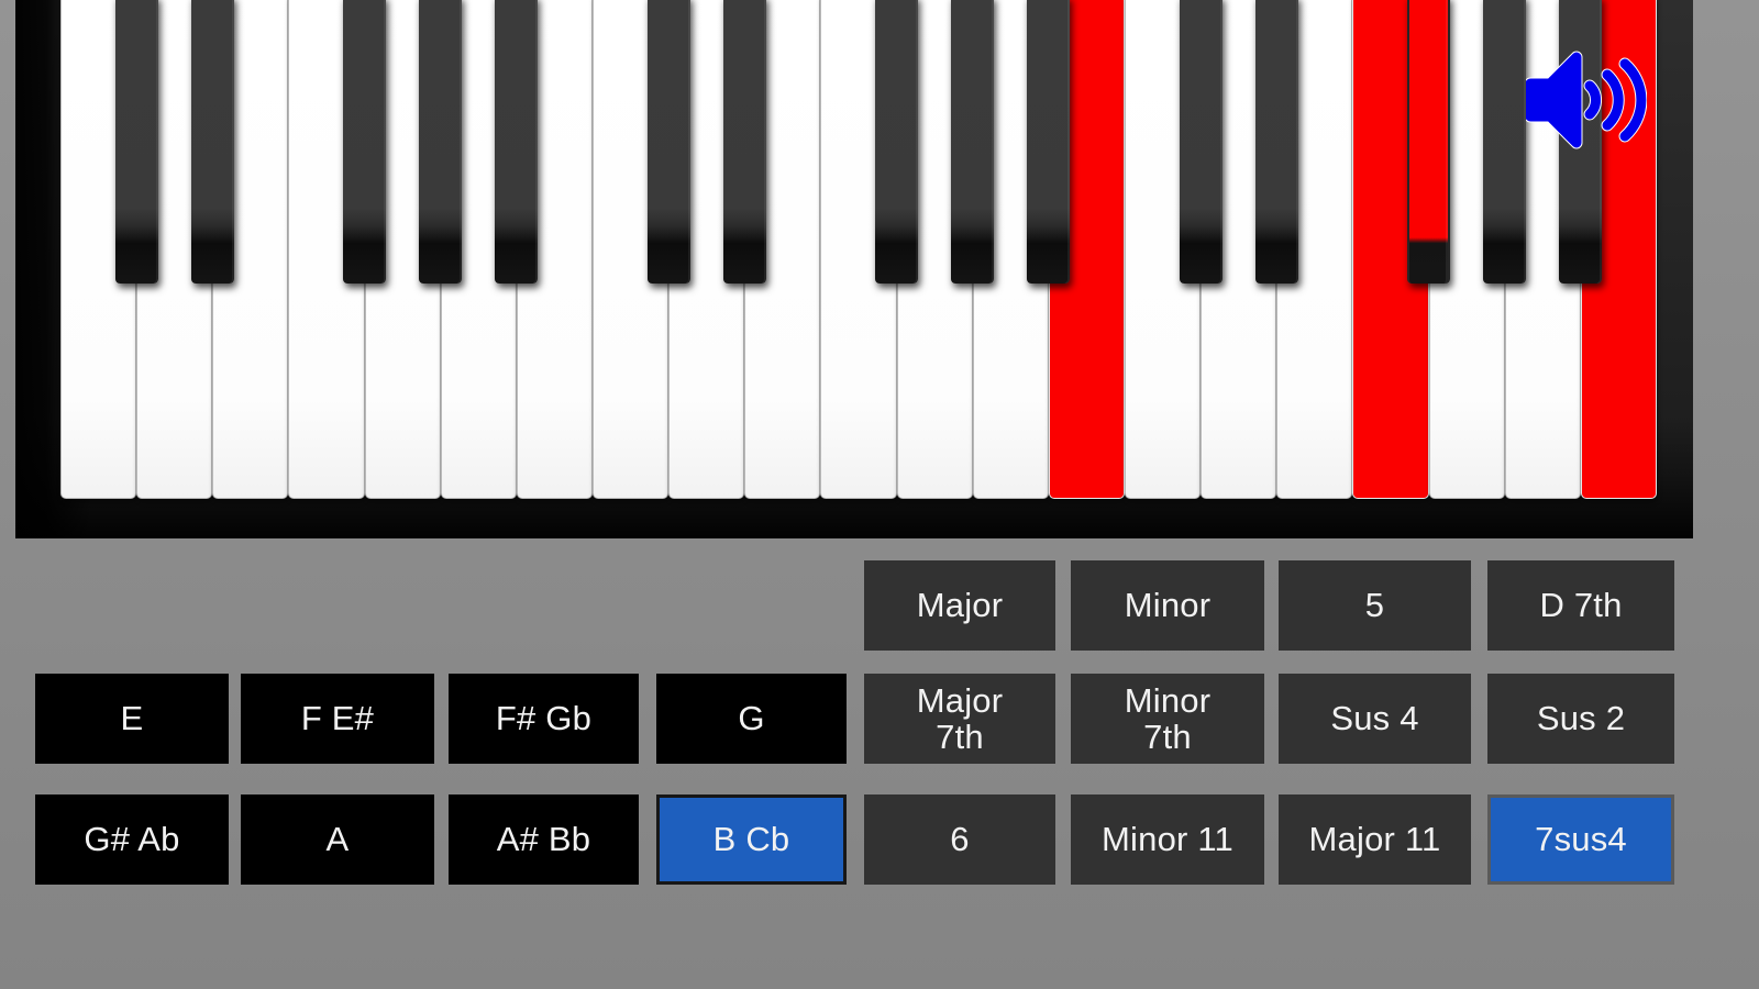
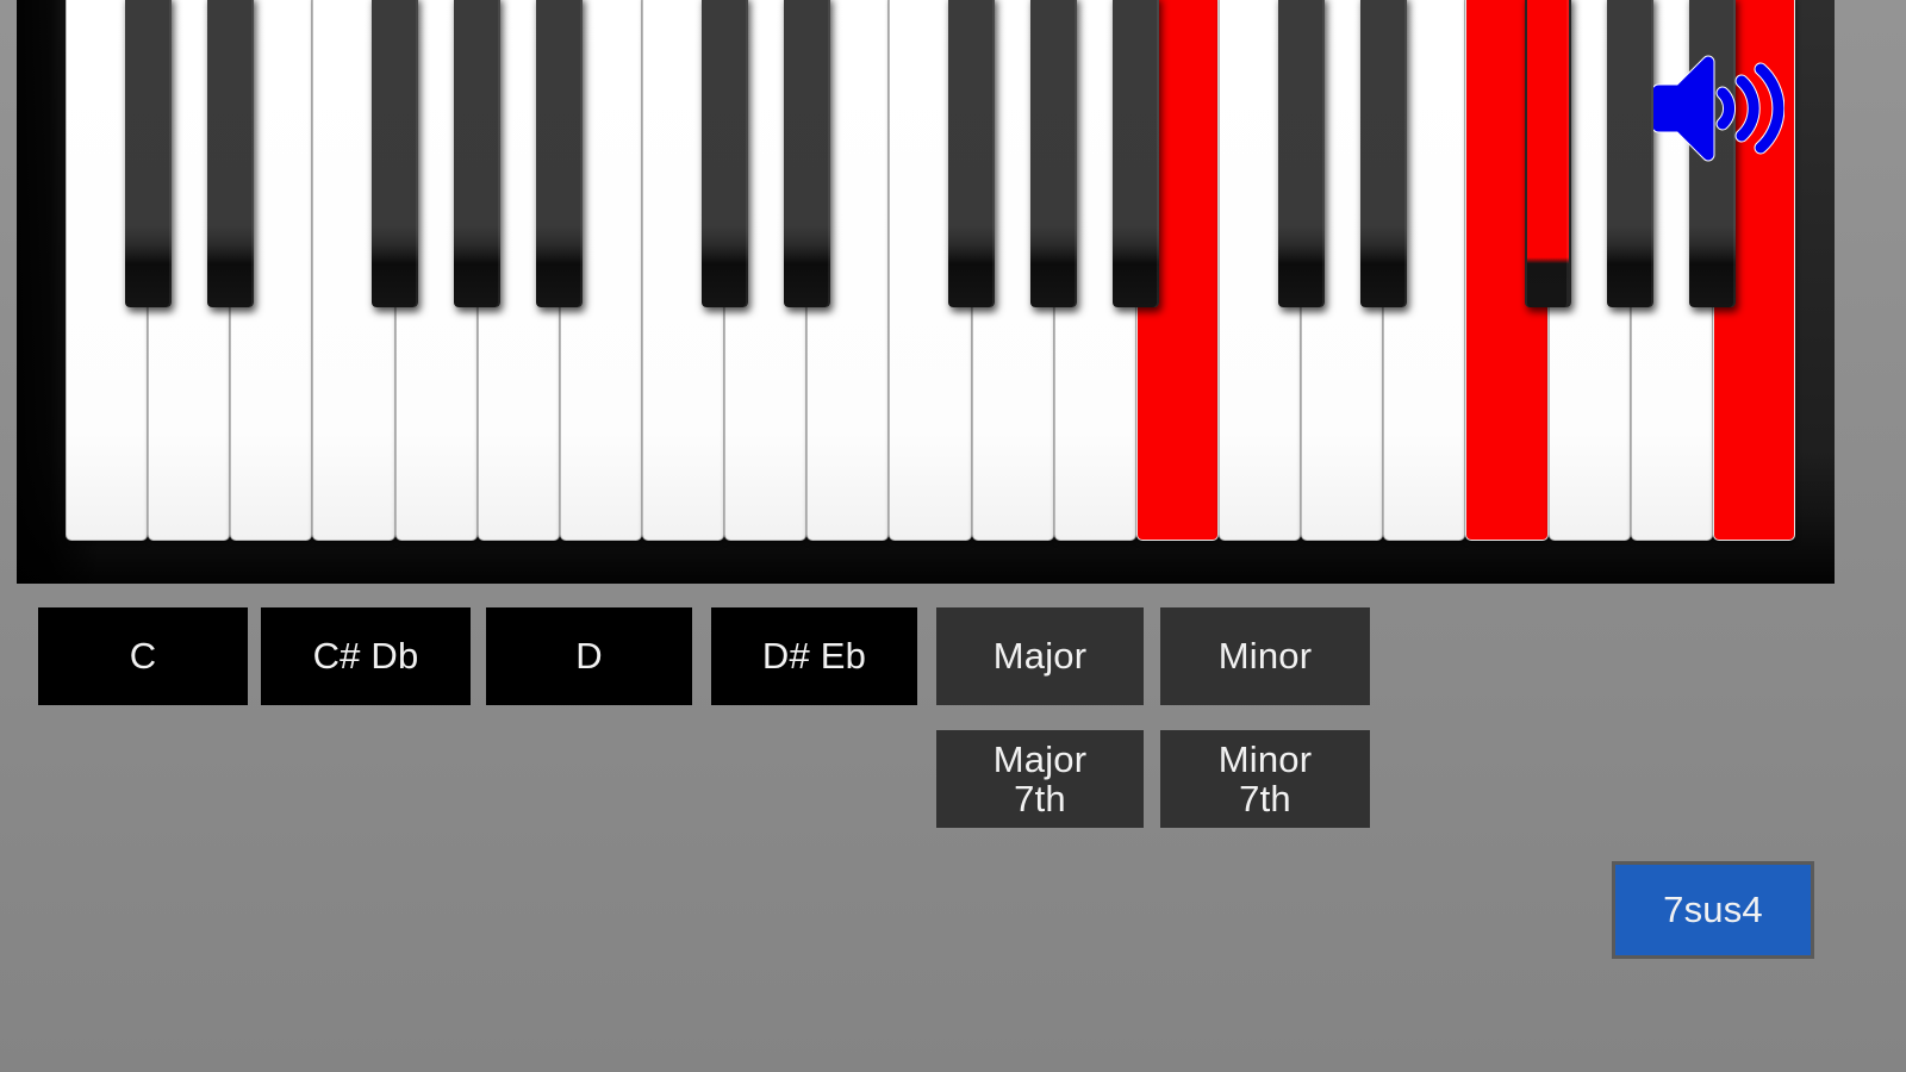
+ C
+ C# Db
+ D
+ D# Eb
  Major
  Minor
- 5
- D 7th
- E
- F E#
- F# Gb
- G
  Major
  7th
  Minor
  7th
- Sus 4
- Sus 2
- G# Ab
- A
- A# Bb
- B Cb
- 6
- Minor 11
- Major 11
  7sus4
